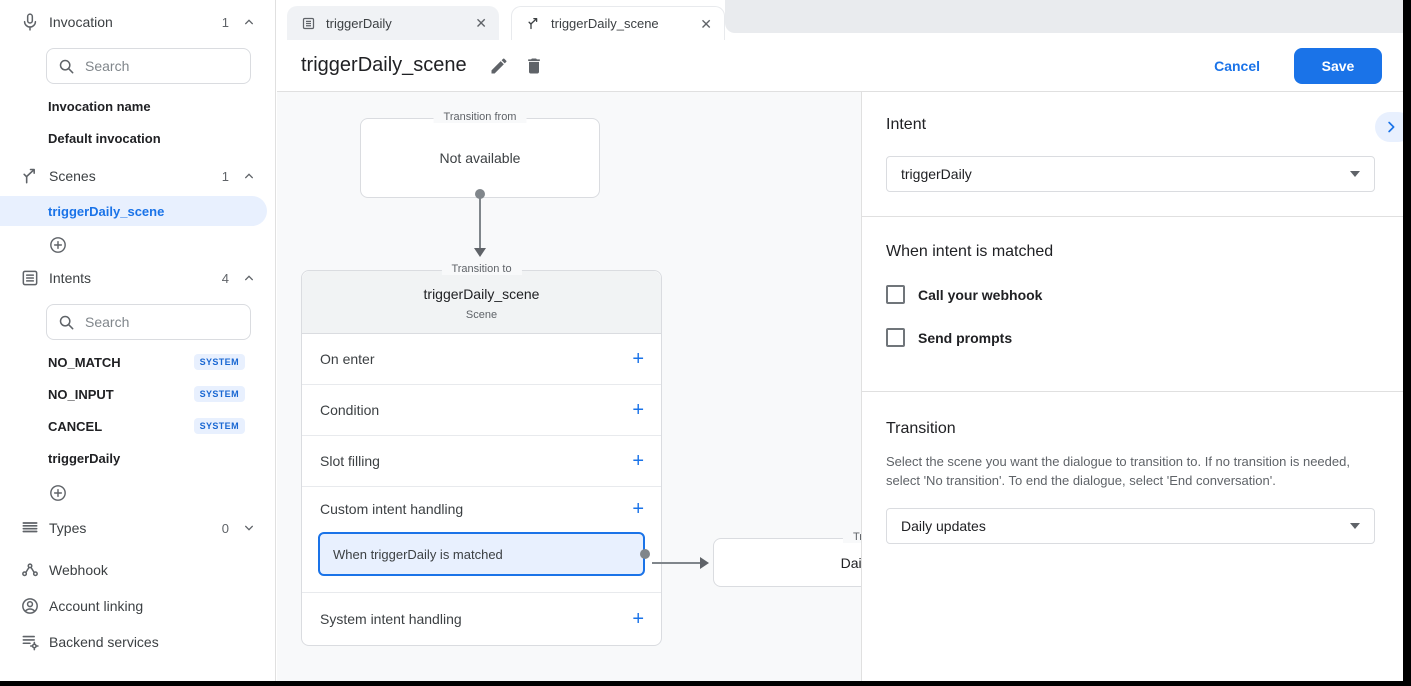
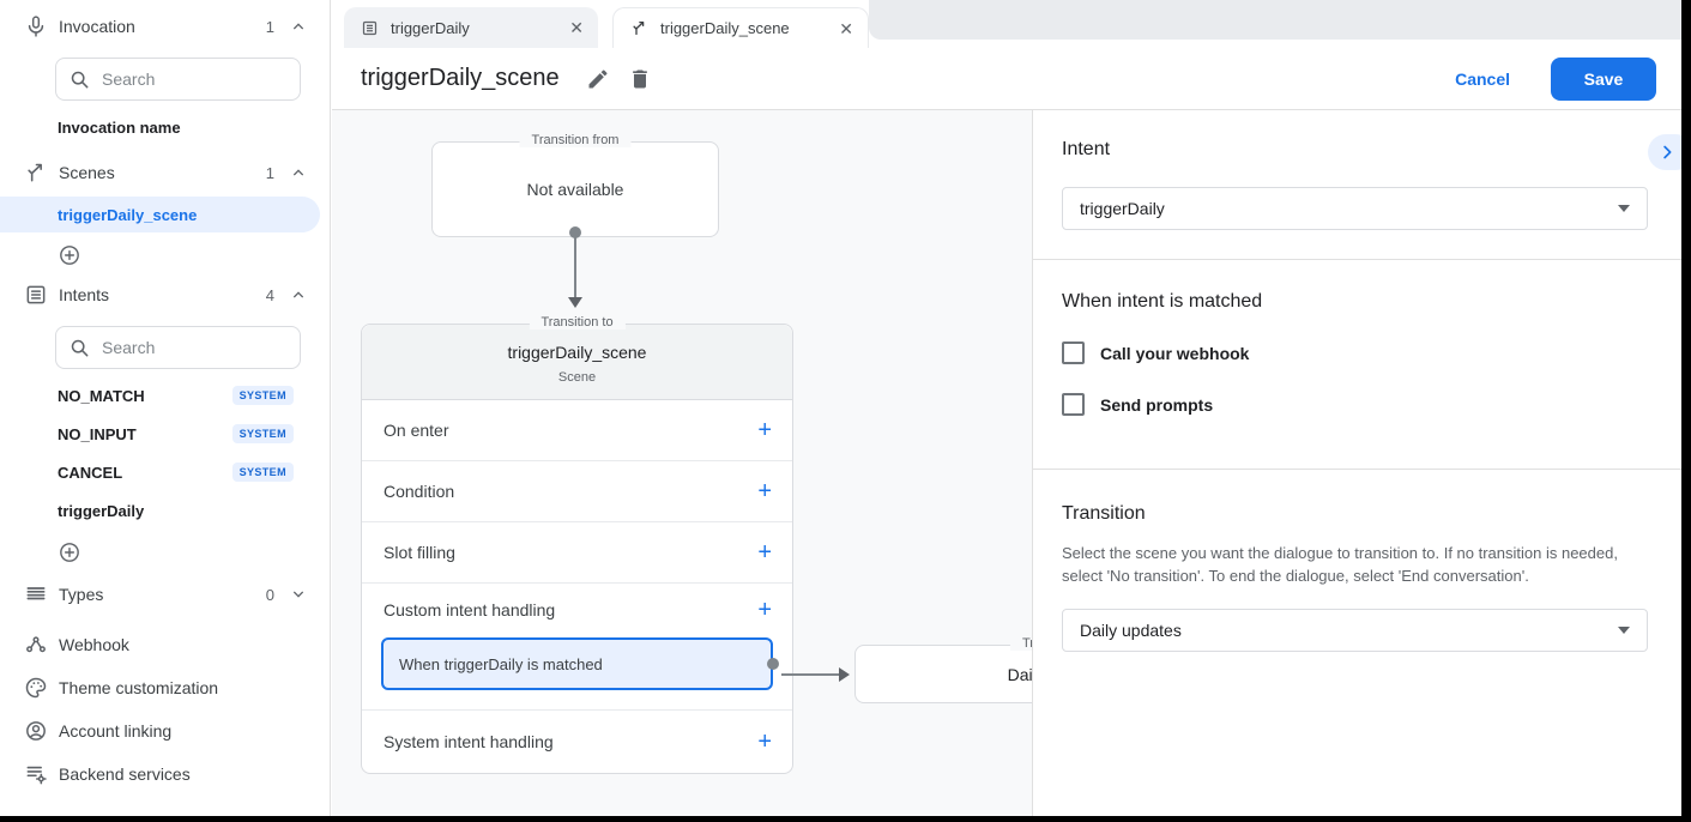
  Invocation
  1
  Search
  Invocation name
- Default invocation
  Scenes
  1
  triggerDaily_scene
  Intents
  4
  Search
  NO_MATCH
  SYSTEM
  NO_INPUT
  SYSTEM
  CANCEL
  SYSTEM
  triggerDaily
  Types
  0
  Webhook
+ Theme customization
  Account linking
  Backend services
  triggerDaily
  ✕
  triggerDaily_scene
  ✕
  triggerDaily_scene
  Cancel
  Save
  Transition from
  Not available
  Transition to
  triggerDaily_scene
  Scene
  On enter
  +
  Condition
  +
  Slot filling
  +
  Custom intent handling
  +
  When triggerDaily is matched
  System intent handling
  +
  Intent
  triggerDaily
  When intent is matched
  Call your webhook
  Send prompts
  Transition
  Select the scene you want the dialogue to transition to. If no transition is needed, select 'No transition'. To end the dialogue, select 'End conversation'.
  Daily updates
